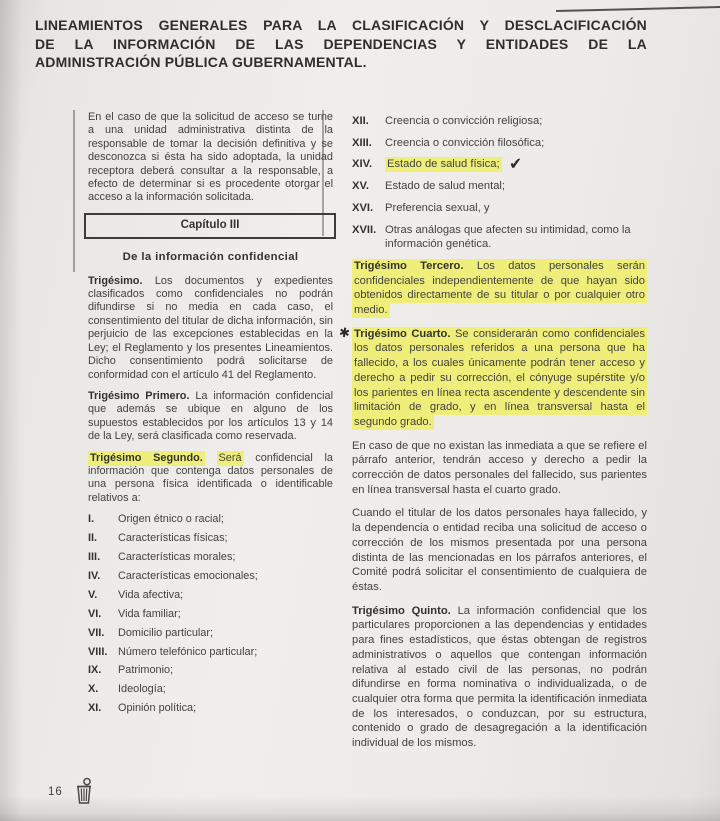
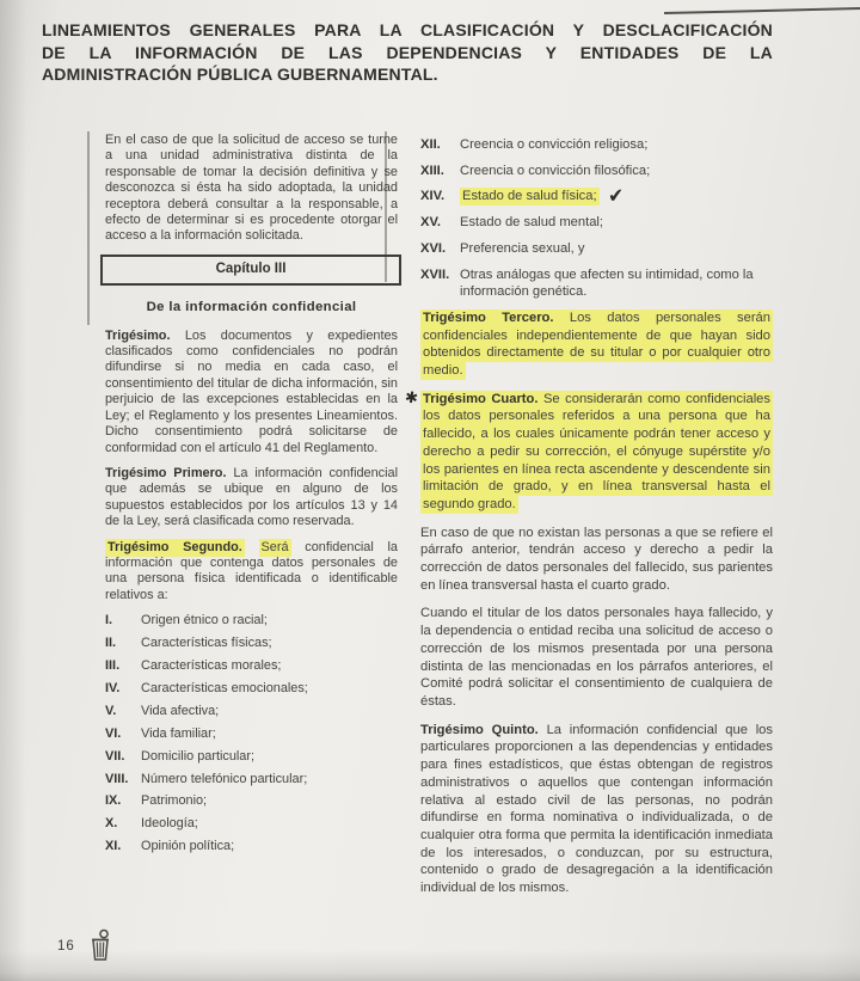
  LINEAMIENTOS GENERALES PARA LA CLASIFICACIÓN Y DESCLACIFICACIÓN
  DE LA INFORMACIÓN DE LAS DEPENDENCIAS Y ENTIDADES DE LA
  ADMINISTRACIÓN PÚBLICA GUBERNAMENTAL.
  En el caso de que la solicitud de acceso se turne a una unidad administrativa distinta de la responsable de tomar la decisión definitiva y se desconozca si ésta ha sido adoptada, la unidad receptora deberá consultar a la responsable, a efecto de determinar si es procedente otorgar el acceso a la información solicitada.
  Capítulo III
  De la información confidencial
  Trigésimo. Los documentos y expedientes clasificados como confidenciales no podrán difundirse si no media en cada caso, el consentimiento del titular de dicha información, sin perjuicio de las excepciones establecidas en la Ley; el Reglamento y los presentes Lineamientos. Dicho consentimiento podrá solicitarse de conformidad con el artículo 41 del Reglamento.
  Trigésimo Primero. La información confidencial que además se ubique en alguno de los supuestos establecidos por los artículos 13 y 14 de la Ley, será clasificada como reservada.
  Trigésimo Segundo. Será confidencial la información que contenga datos personales de una persona física identificada o identificable relativos a:
  I.
  Origen étnico o racial;
  II.
  Características físicas;
  III.
  Características morales;
  IV.
  Características emocionales;
  V.
  Vida afectiva;
  VI.
  Vida familiar;
  VII.
  Domicilio particular;
  VIII.
  Número telefónico particular;
  IX.
  Patrimonio;
  X.
  Ideología;
  XI.
  Opinión política;
  XII.
  Creencia o convicción religiosa;
  XIII.
  Creencia o convicción filosófica;
  XIV.
  XV.
  Estado de salud mental;
  XVI.
  Preferencia sexual, y
  XVII.
  Otras análogas que afecten su intimidad, como la información genética.
  Trigésimo Tercero. Los datos personales serán confidenciales independientemente de que hayan sido obtenidos directamente de su titular o por cualquier otro medio.
  Trigésimo Cuarto. Se considerarán como confidenciales los datos personales referidos a una persona que ha fallecido, a los cuales únicamente podrán tener acceso y derecho a pedir su corrección, el cónyuge supérstite y/o los parientes en línea recta ascendente y descendente sin limitación de grado, y en línea transversal hasta el segundo grado.
- En caso de que no existan las inmediata a que se refiere el párrafo anterior, tendrán acceso y derecho a pedir la corrección de datos personales del fallecido, sus parientes en línea transversal hasta el cuarto grado.
+ En caso de que no existan las personas a que se refiere el párrafo anterior, tendrán acceso y derecho a pedir la corrección de datos personales del fallecido, sus parientes en línea transversal hasta el cuarto grado.
  Cuando el titular de los datos personales haya fallecido, y la dependencia o entidad reciba una solicitud de acceso o corrección de los mismos presentada por una persona distinta de las mencionadas en los párrafos anteriores, el Comité podrá solicitar el consentimiento de cualquiera de éstas.
  Trigésimo Quinto. La información confidencial que los particulares proporcionen a las dependencias y entidades para fines estadísticos, que éstas obtengan de registros administrativos o aquellos que contengan información relativa al estado civil de las personas, no podrán difundirse en forma nominativa o individualizada, o de cualquier otra forma que permita la identificación inmediata de los interesados, o conduzcan, por su estructura, contenido o grado de desagregación a la identificación individual de los mismos.
  16
